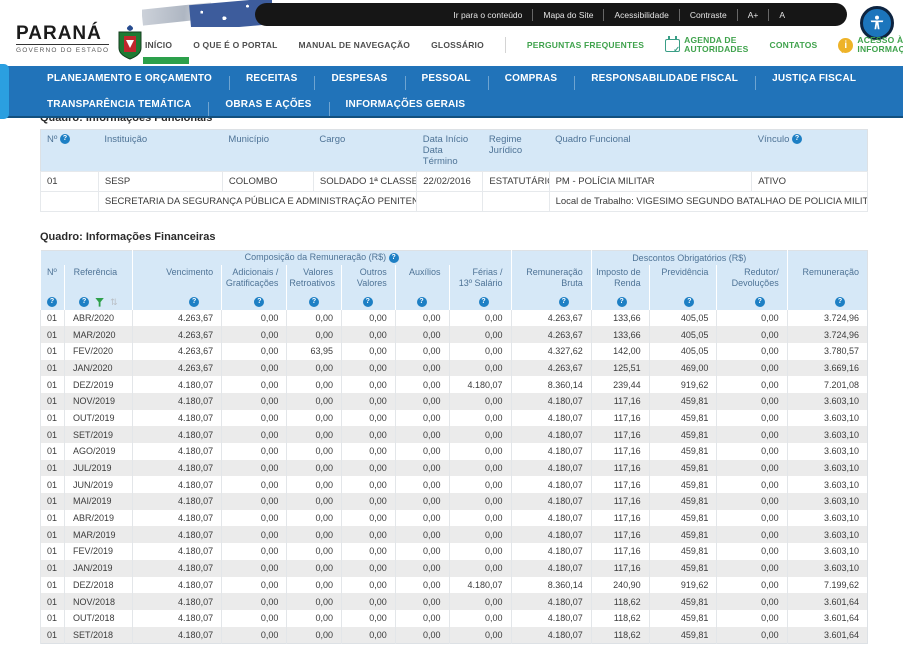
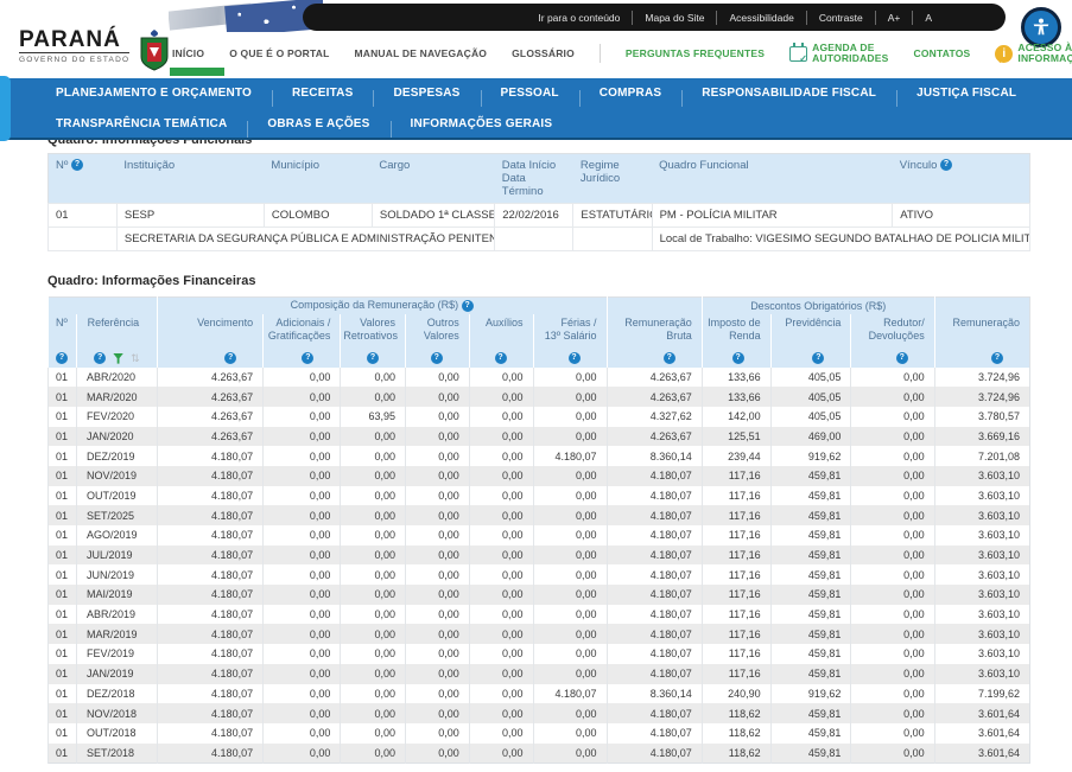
  Ir para o conteúdo
  Mapa do Site
  Acessibilidade
  Contraste
  A+
  A
  PARANÁ
  INÍCIO
  O QUE É O PORTAL
  MANUAL DE NAVEGAÇÃO
  GLOSSÁRIO
  PERGUNTAS FREQUENTES
  AGENDA DE
  AUTORIDADES
  CONTATOS
  i
  ACESSO À
  INFORMAÇ
  PLANEJAMENTO E ORÇAMENTO
  RECEITAS
  DESPESAS
  PESSOAL
  COMPRAS
  RESPONSABILIDADE FISCAL
  JUSTIÇA FISCAL
  TRANSPARÊNCIA TEMÁTICA
  OBRAS E AÇÕES
  INFORMAÇÕES GERAIS
  Quadro: Informações Funcionais
  Nº	Instituição	Município	Cargo	Data Início Data Término	Regime Jurídico	Quadro Funcional	Vínculo
  01	SESP	COLOMBO	SOLDADO 1ª CLASSE	22/02/2016	ESTATUTÁRI	PM - POLÍCIA MILITAR	ATIVO
  	SECRETARIA DA SEGURANÇA PÚBLICA E ADMINISTRAÇÃO PENITEN			Local de Trabalho: VIGESIMO SEGUNDO BATALHAO DE POLICIA MILIT
  Quadro: Informações Financeiras
  	Composição da Remuneração (R$)		Descontos Obrigatórios (R$)
  Nº	Referência	Vencimento	Adicionais / Gratificações	Valores Retroativos	Outros Valores	Auxílios	Férias / 13º Salário	Remuneração Bruta	Imposto de Renda	Previdência	Redutor/ Devoluções	Remuneração
  	⇅
  01	ABR/2020	4.263,67	0,00	0,00	0,00	0,00	0,00	4.263,67	133,66	405,05	0,00	3.724,96
  01	MAR/2020	4.263,67	0,00	0,00	0,00	0,00	0,00	4.263,67	133,66	405,05	0,00	3.724,96
  01	FEV/2020	4.263,67	0,00	63,95	0,00	0,00	0,00	4.327,62	142,00	405,05	0,00	3.780,57
  01	JAN/2020	4.263,67	0,00	0,00	0,00	0,00	0,00	4.263,67	125,51	469,00	0,00	3.669,16
  01	DEZ/2019	4.180,07	0,00	0,00	0,00	0,00	4.180,07	8.360,14	239,44	919,62	0,00	7.201,08
  01	NOV/2019	4.180,07	0,00	0,00	0,00	0,00	0,00	4.180,07	117,16	459,81	0,00	3.603,10
  01	OUT/2019	4.180,07	0,00	0,00	0,00	0,00	0,00	4.180,07	117,16	459,81	0,00	3.603,10
- 01	SET/2019	4.180,07	0,00	0,00	0,00	0,00	0,00	4.180,07	117,16	459,81	0,00	3.603,10
+ 01	SET/2025	4.180,07	0,00	0,00	0,00	0,00	0,00	4.180,07	117,16	459,81	0,00	3.603,10
  01	AGO/2019	4.180,07	0,00	0,00	0,00	0,00	0,00	4.180,07	117,16	459,81	0,00	3.603,10
  01	JUL/2019	4.180,07	0,00	0,00	0,00	0,00	0,00	4.180,07	117,16	459,81	0,00	3.603,10
  01	JUN/2019	4.180,07	0,00	0,00	0,00	0,00	0,00	4.180,07	117,16	459,81	0,00	3.603,10
  01	MAI/2019	4.180,07	0,00	0,00	0,00	0,00	0,00	4.180,07	117,16	459,81	0,00	3.603,10
  01	ABR/2019	4.180,07	0,00	0,00	0,00	0,00	0,00	4.180,07	117,16	459,81	0,00	3.603,10
  01	MAR/2019	4.180,07	0,00	0,00	0,00	0,00	0,00	4.180,07	117,16	459,81	0,00	3.603,10
  01	FEV/2019	4.180,07	0,00	0,00	0,00	0,00	0,00	4.180,07	117,16	459,81	0,00	3.603,10
  01	JAN/2019	4.180,07	0,00	0,00	0,00	0,00	0,00	4.180,07	117,16	459,81	0,00	3.603,10
  01	DEZ/2018	4.180,07	0,00	0,00	0,00	0,00	4.180,07	8.360,14	240,90	919,62	0,00	7.199,62
  01	NOV/2018	4.180,07	0,00	0,00	0,00	0,00	0,00	4.180,07	118,62	459,81	0,00	3.601,64
  01	OUT/2018	4.180,07	0,00	0,00	0,00	0,00	0,00	4.180,07	118,62	459,81	0,00	3.601,64
  01	SET/2018	4.180,07	0,00	0,00	0,00	0,00	0,00	4.180,07	118,62	459,81	0,00	3.601,64
